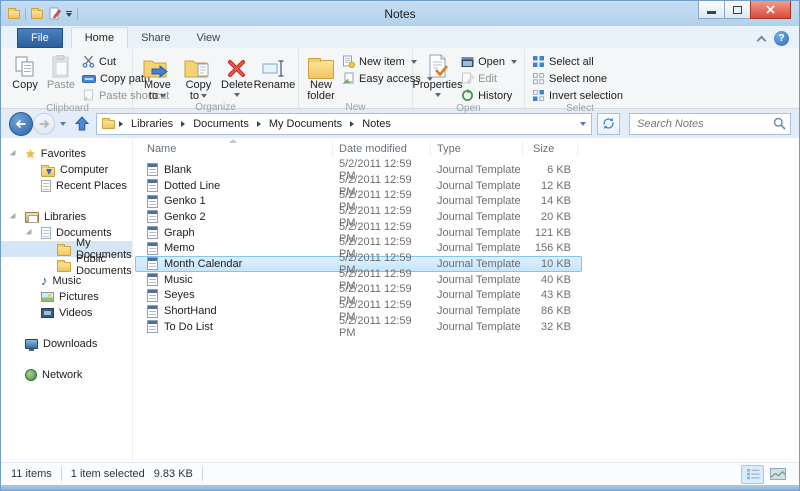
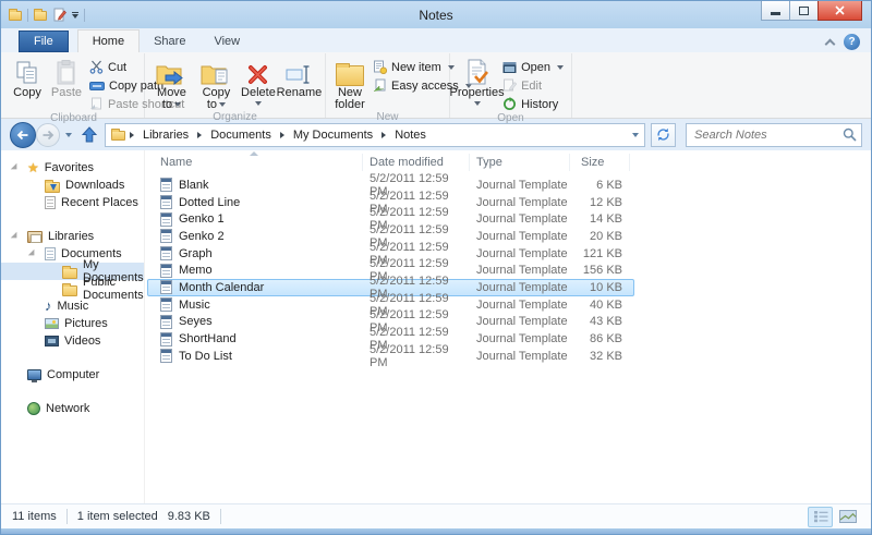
  Notes
  File
  Home
  Share
  View
  ?
  Copy
  Paste
  Cut
  Copy path
  Paste shortcut
  Clipboard
  Move to
  Copy to
  Delete
  Rename
  Organize
  New folder
  New item
  Easy access
  New
  Properties
  Open
  Edit
  History
  Open
- Select all
- Select none
- Invert selection
- Select
  Libraries
  Documents
  My Documents
  Notes
  Search Notes
  ★
  Favorites
- Computer
+ Downloads
  Recent Places
  Libraries
  Documents
  My Documents
  Public Documents
  ♪
  Music
  Pictures
  Videos
- Downloads
+ Computer
  Network
  Name
  Date modified
  Type
  Size
  Blank
  5/2/2011 12:59 PM
  Journal Template
  6 KB
  Dotted Line
  5/2/2011 12:59 PM
  Journal Template
  12 KB
  Genko 1
  5/2/2011 12:59 PM
  Journal Template
  14 KB
  Genko 2
  5/2/2011 12:59 PM
  Journal Template
  20 KB
  Graph
  5/2/2011 12:59 PM
  Journal Template
  121 KB
  Memo
  5/2/2011 12:59 PM
  Journal Template
  156 KB
  Month Calendar
  5/2/2011 12:59 PM
  Journal Template
  10 KB
  Music
  5/2/2011 12:59 PM
  Journal Template
  40 KB
  Seyes
  5/2/2011 12:59 PM
  Journal Template
  43 KB
  ShortHand
  5/2/2011 12:59 PM
  Journal Template
  86 KB
  To Do List
  5/2/2011 12:59 PM
  Journal Template
  32 KB
  11 items
  1 item selected
  9.83 KB
